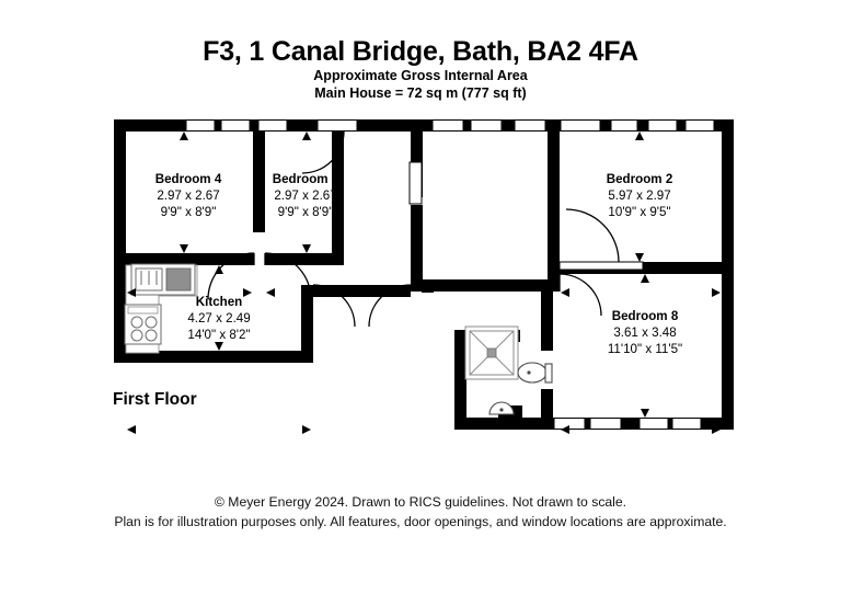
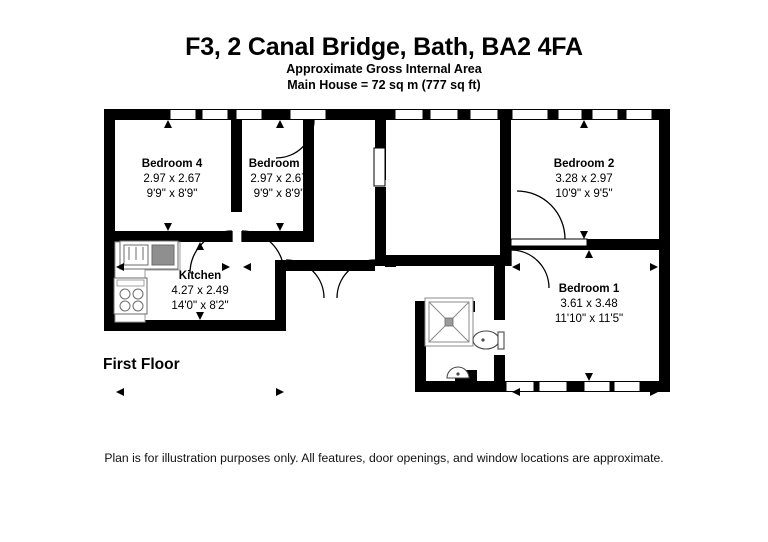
- F3, 1 Canal Bridge, Bath, BA2 4FA
+ F3, 2 Canal Bridge, Bath, BA2 4FA
  Approximate Gross Internal Area
  Main House = 72 sq m (777 sq ft)
  Bedroom 4
  2.97 x 2.67
  9'9" x 8'9"
  Bedroom 3
  2.97 x 2.67
  9'9" x 8'9"
  Bedroom 2
- 5.97 x 2.97
+ 3.28 x 2.97
  10'9" x 9'5"
- Bedroom 8
+ Bedroom 1
  3.61 x 3.48
  11'10" x 11'5"
  Kitchen
  4.27 x 2.49
  14'0" x 8'2"
  First Floor
- © Meyer Energy 2024. Drawn to RICS guidelines. Not drawn to scale.
  Plan is for illustration purposes only. All features, door openings, and window locations are approximate.
